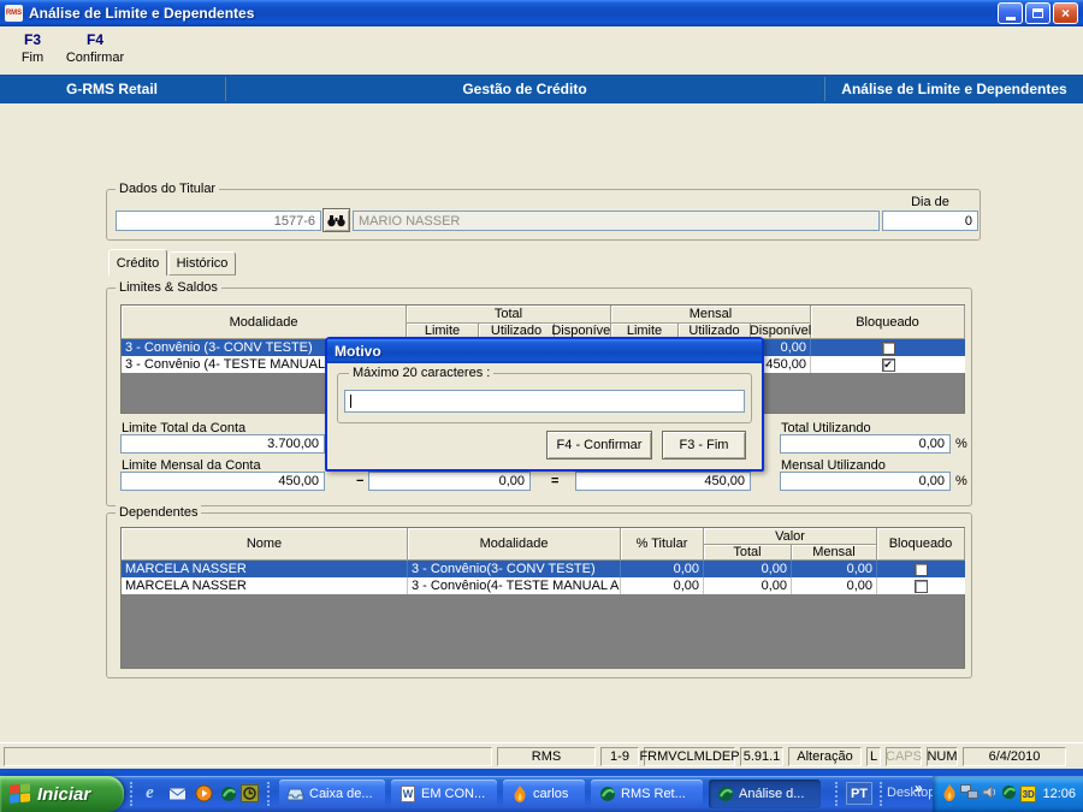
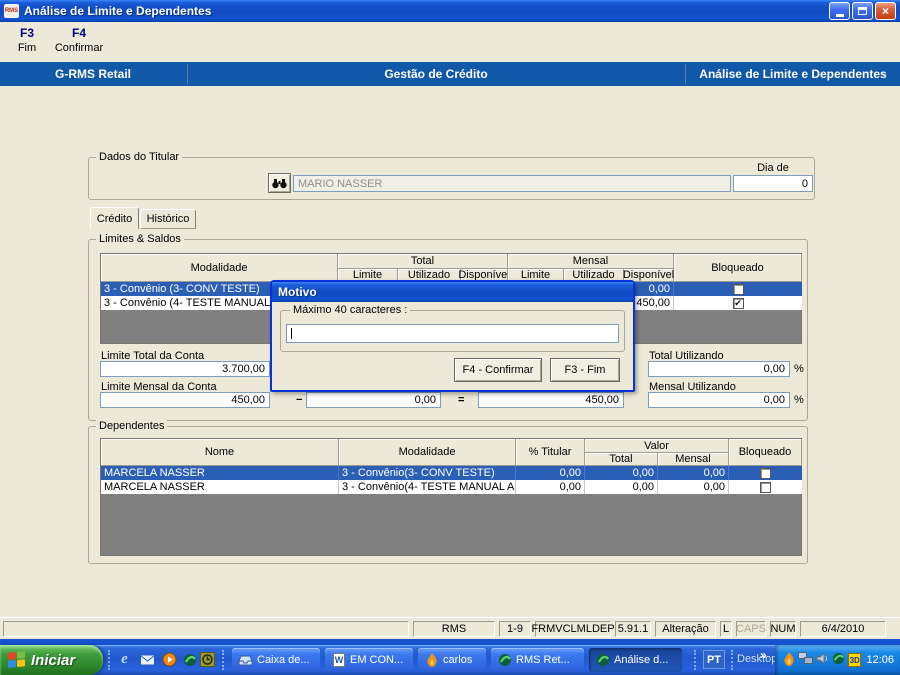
  Análise de Limite e Dependentes
  ×
  F3
  Fim
  F4
  Confirmar
  G-RMS Retail
  Gestão de Crédito
  Análise de Limite e Dependentes
  Dados do Titular
- 1577-6
  MARIO NASSER
  0
  Crédito
  Histórico
  Limites & Saldos
  Modalidade
  Total
  Mensal
  Bloqueado
  Limite
  Utilizado
  Disponíve
  Limite
  Utilizado
  Disponível
  3 - Convênio (3- CONV TESTE)
  0,00
  3 - Convênio (4- TESTE MANUAL
  450,00
  ✔
  Limite Total da Conta
  3.700,00
  Total Utilizando
  0,00
  %
  Limite Mensal da Conta
  450,00
  −
  0,00
  =
  450,00
  Mensal Utilizando
  0,00
  %
  Dependentes
  Nome
  Modalidade
  % Titular
  Valor
  Bloqueado
  Total
  Mensal
  MARCELA NASSER
  3 - Convênio(3- CONV TESTE)
  0,00
  0,00
  0,00
  MARCELA NASSER
  3 - Convênio(4- TESTE MANUAL A
  0,00
  0,00
  0,00
  Motivo
- Máximo 20 caracteres :
+ Máximo 40 caracteres :
  F4 - Confirmar
  F3 - Fim
  RMS
  1-9
  FRMVCLMLDEP
  5.91.1
  Alteração
  L
  CAPS
  NUM
  6/4/2010
  Iniciar
  e
  Caixa de...
  W
  EM CON...
  carlos
  RMS Ret...
  Análise d...
  PT
  Deskto
  »
  3D
  12:06
